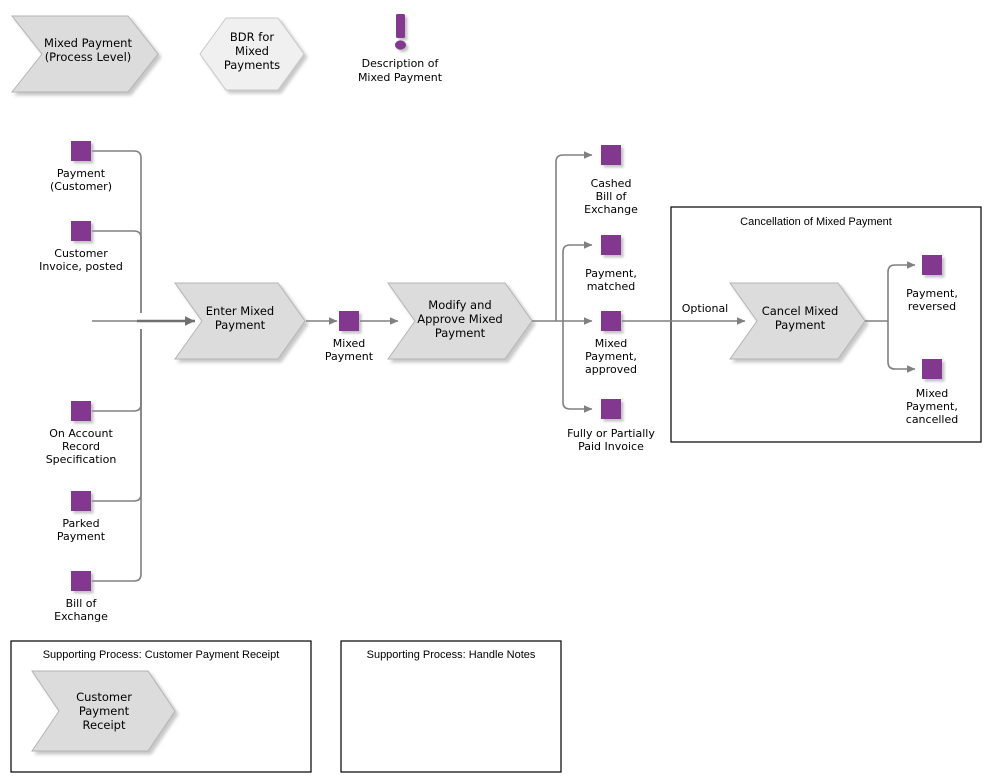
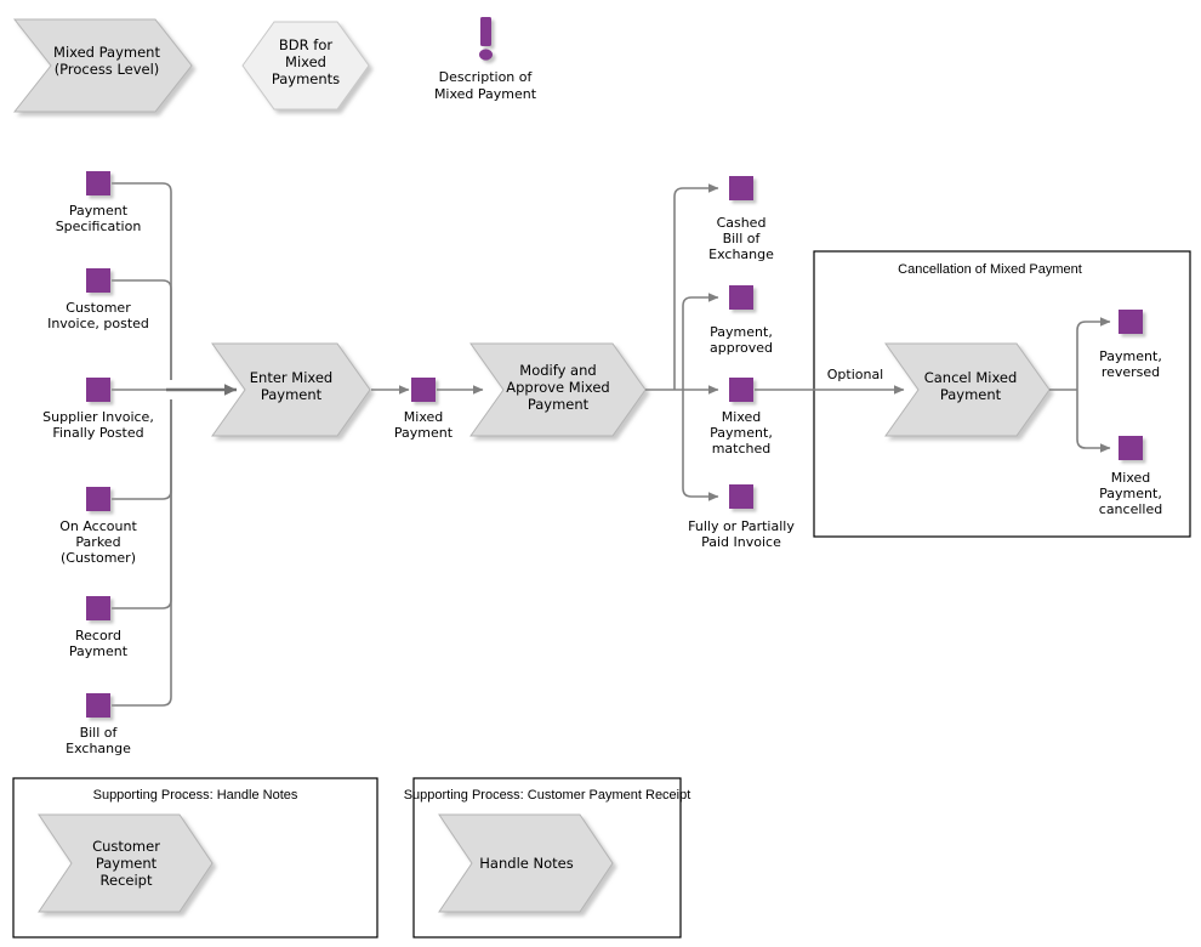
  Mixed Payment
  (Process Level)
  BDR for
  Mixed
  Payments
  Description of
  Mixed Payment
  Payment
- (Customer)
+ Specification
  Customer
  Invoice, posted
+ Supplier Invoice,
+ Finally Posted
  On Account
- Record
+ Parked
- Specification
+ (Customer)
- Parked
+ Record
  Payment
  Bill of
  Exchange
  Enter Mixed
  Payment
  Mixed
  Payment
  Modify and
  Approve Mixed
  Payment
  Cashed
  Bill of
  Exchange
  Payment,
- matched
+ approved
  Mixed
  Payment,
- approved
+ matched
  Fully or Partially
  Paid Invoice
  Cancellation of Mixed Payment
  Optional
  Cancel Mixed
  Payment
  Payment,
  reversed
  Mixed
  Payment,
  cancelled
- Supporting Process: Customer Payment Receipt
+ Supporting Process: Handle Notes
  Customer
  Payment
  Receipt
- Supporting Process: Handle Notes
+ Supporting Process: Customer Payment Receipt
+ Handle Notes
